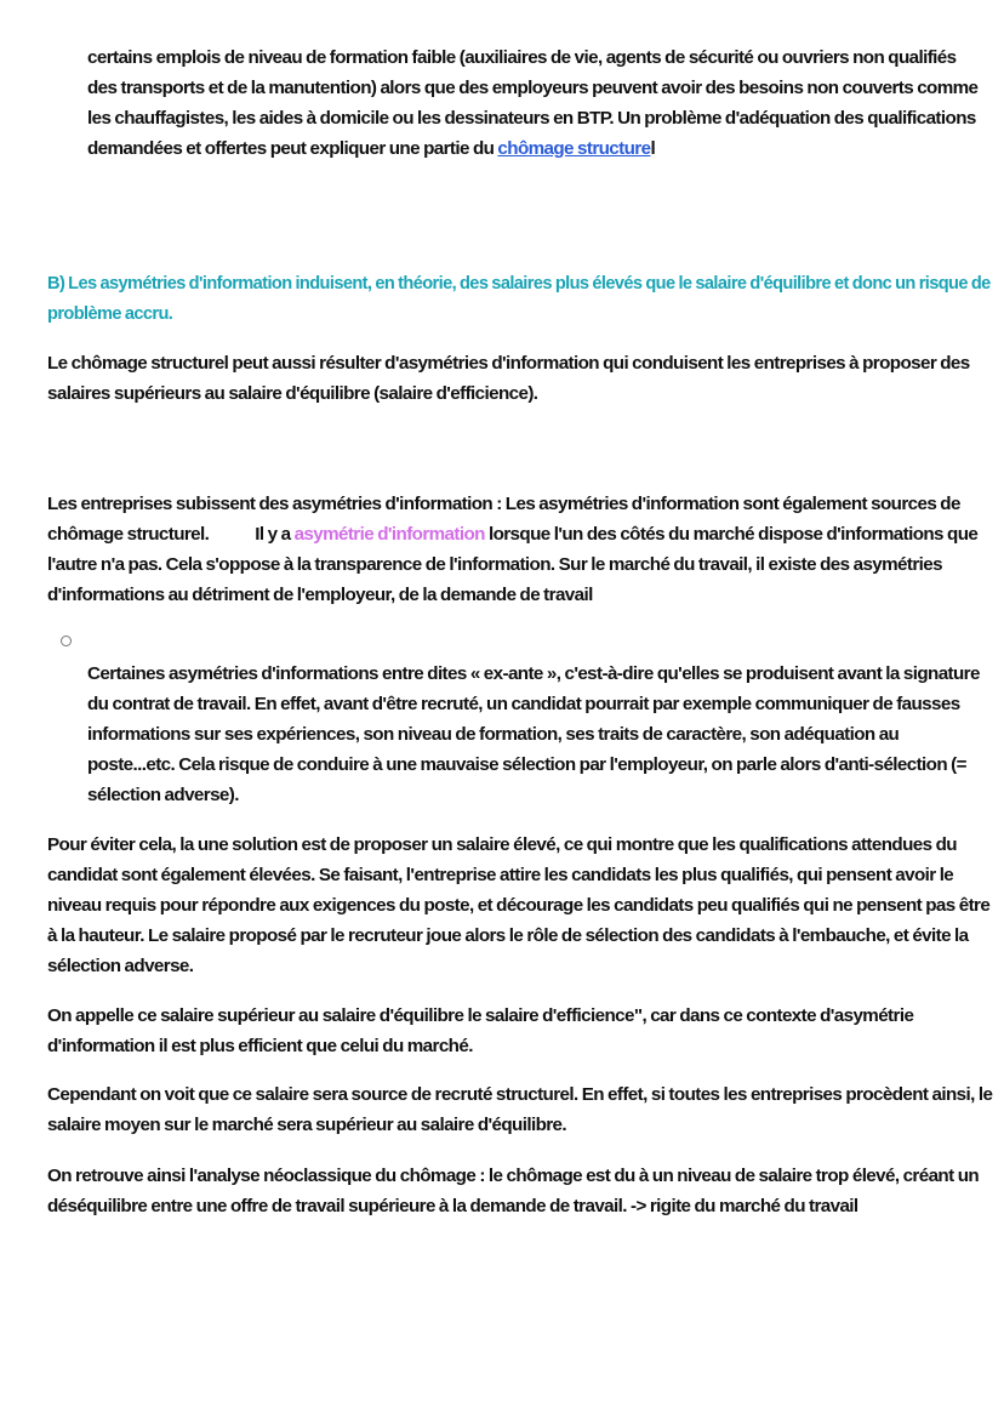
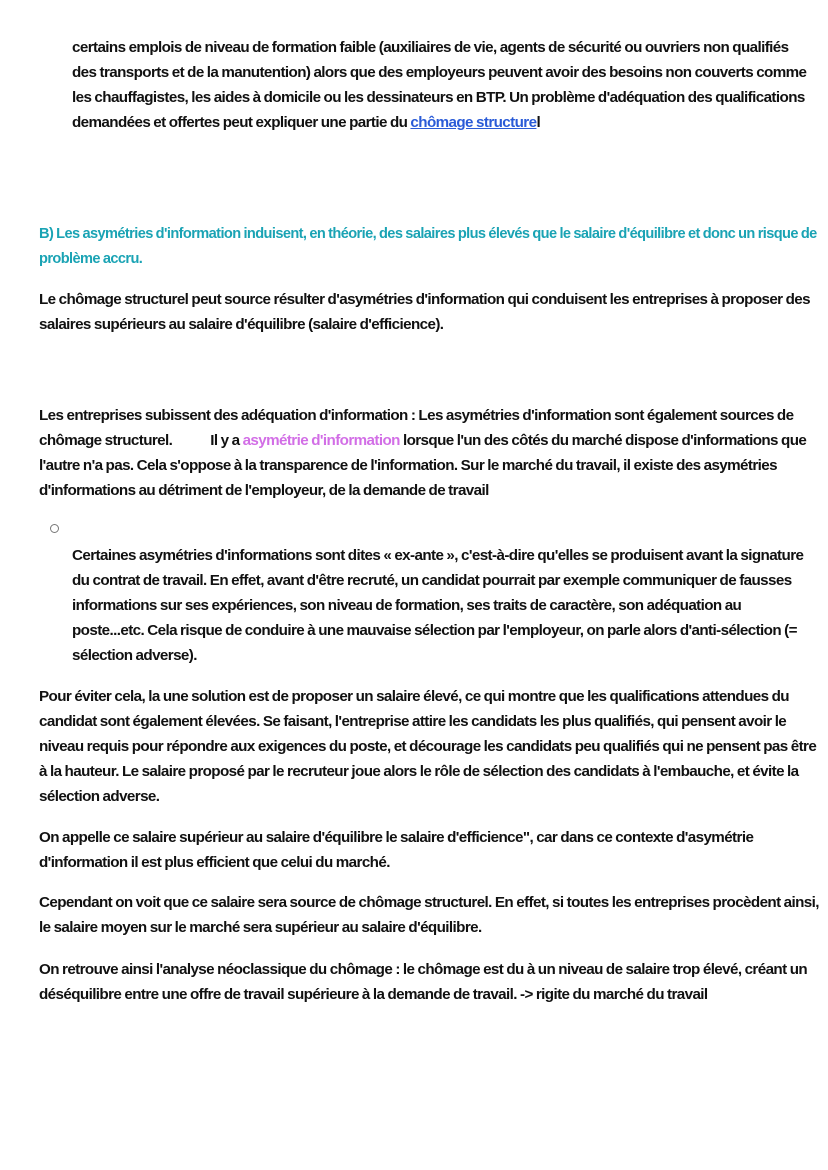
  certains emplois de niveau de formation faible (auxiliaires de vie, agents de sécurité ou ouvriers non qualifiés des transports et de la manutention) alors que des employeurs peuvent avoir des besoins non couverts comme les chauffagistes, les aides à domicile ou les dessinateurs en BTP. Un problème d'adéquation des qualifications demandées et offertes peut expliquer une partie du chômage structurel
  B) Les asymétries d'information induisent, en théorie, des salaires plus élevés que le salaire d'équilibre et donc un risque de problème accru.
- Le chômage structurel peut aussi résulter d'asymétries d'information qui conduisent les entreprises à proposer des salaires supérieurs au salaire d'équilibre (salaire d'efficience).
+ Le chômage structurel peut source résulter d'asymétries d'information qui conduisent les entreprises à proposer des salaires supérieurs au salaire d'équilibre (salaire d'efficience).
- Les entreprises subissent des asymétries d'information : Les asymétries d'information sont également sources de chômage structurel. Il y a asymétrie d'information lorsque l'un des côtés du marché dispose d'informations que l'autre n'a pas. Cela s'oppose à la transparence de l'information. Sur le marché du travail, il existe des asymétries d'informations au détriment de l'employeur, de la demande de travail
+ Les entreprises subissent des adéquation d'information : Les asymétries d'information sont également sources de chômage structurel. Il y a asymétrie d'information lorsque l'un des côtés du marché dispose d'informations que l'autre n'a pas. Cela s'oppose à la transparence de l'information. Sur le marché du travail, il existe des asymétries d'informations au détriment de l'employeur, de la demande de travail
- Certaines asymétries d'informations entre dites « ex-ante », c'est-à-dire qu'elles se produisent avant la signature du contrat de travail. En effet, avant d'être recruté, un candidat pourrait par exemple communiquer de fausses informations sur ses expériences, son niveau de formation, ses traits de caractère, son adéquation au poste...etc. Cela risque de conduire à une mauvaise sélection par l'employeur, on parle alors d'anti-sélection (= sélection adverse).
+ Certaines asymétries d'informations sont dites « ex-ante », c'est-à-dire qu'elles se produisent avant la signature du contrat de travail. En effet, avant d'être recruté, un candidat pourrait par exemple communiquer de fausses informations sur ses expériences, son niveau de formation, ses traits de caractère, son adéquation au poste...etc. Cela risque de conduire à une mauvaise sélection par l'employeur, on parle alors d'anti-sélection (= sélection adverse).
  Pour éviter cela, la une solution est de proposer un salaire élevé, ce qui montre que les qualifications attendues du candidat sont également élevées. Se faisant, l'entreprise attire les candidats les plus qualifiés, qui pensent avoir le niveau requis pour répondre aux exigences du poste, et décourage les candidats peu qualifiés qui ne pensent pas être à la hauteur. Le salaire proposé par le recruteur joue alors le rôle de sélection des candidats à l'embauche, et évite la sélection adverse.
  On appelle ce salaire supérieur au salaire d'équilibre le salaire d'efficience", car dans ce contexte d'asymétrie d'information il est plus efficient que celui du marché.
- Cependant on voit que ce salaire sera source de recruté structurel. En effet, si toutes les entreprises procèdent ainsi, le salaire moyen sur le marché sera supérieur au salaire d'équilibre.
+ Cependant on voit que ce salaire sera source de chômage structurel. En effet, si toutes les entreprises procèdent ainsi, le salaire moyen sur le marché sera supérieur au salaire d'équilibre.
  On retrouve ainsi l'analyse néoclassique du chômage : le chômage est du à un niveau de salaire trop élevé, créant un déséquilibre entre une offre de travail supérieure à la demande de travail. -> rigite du marché du travail
